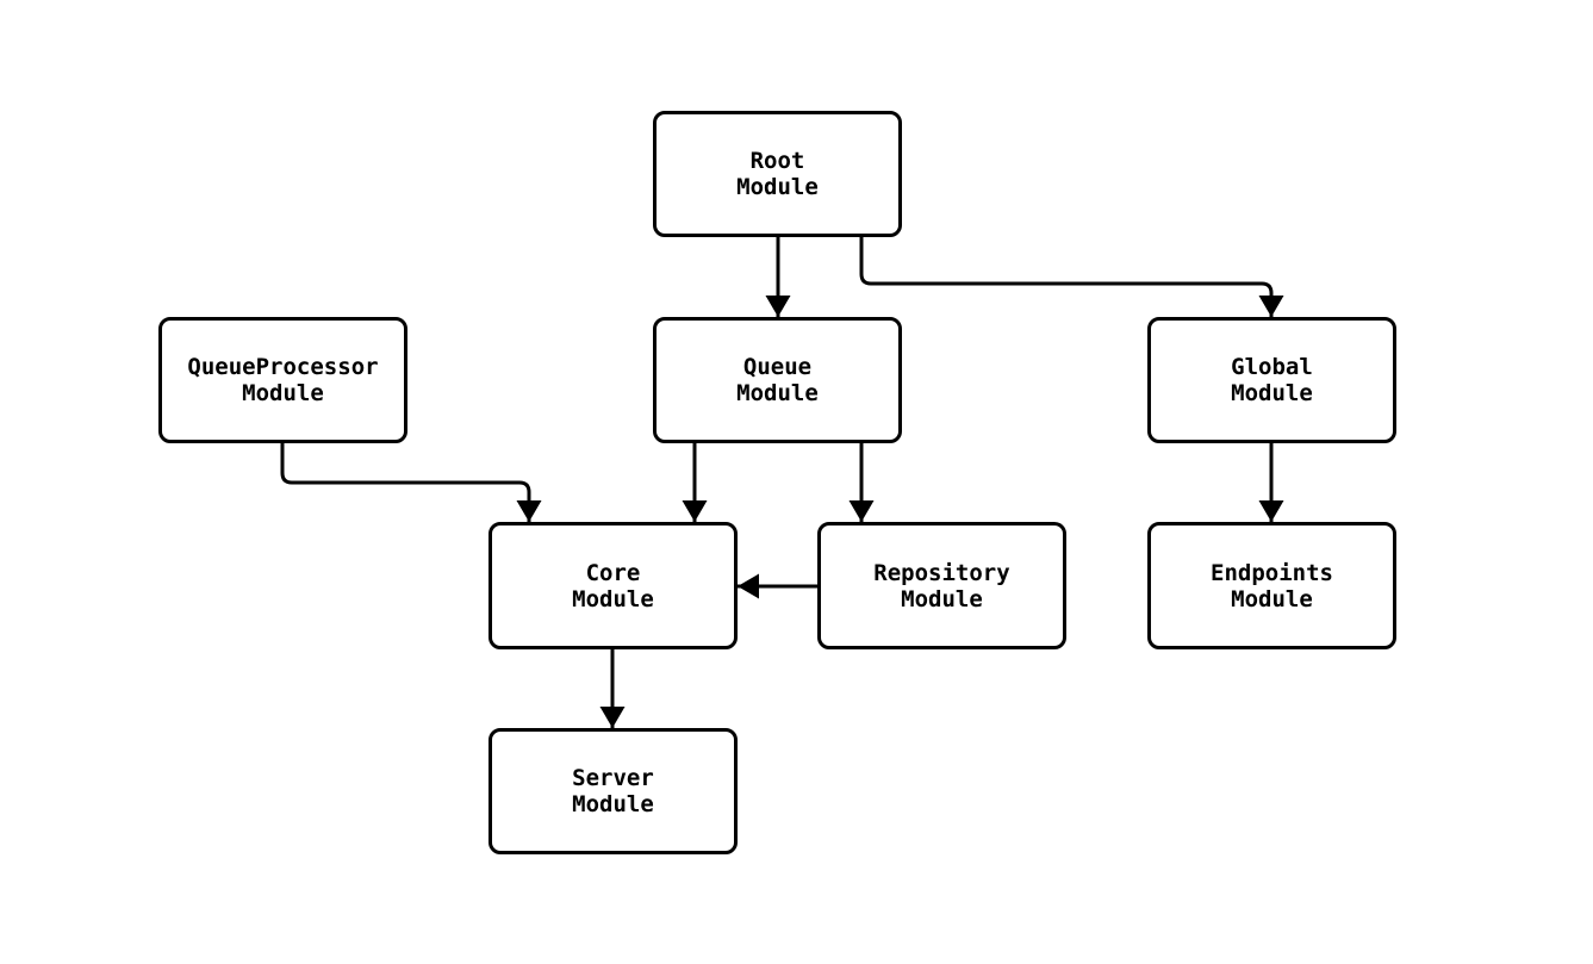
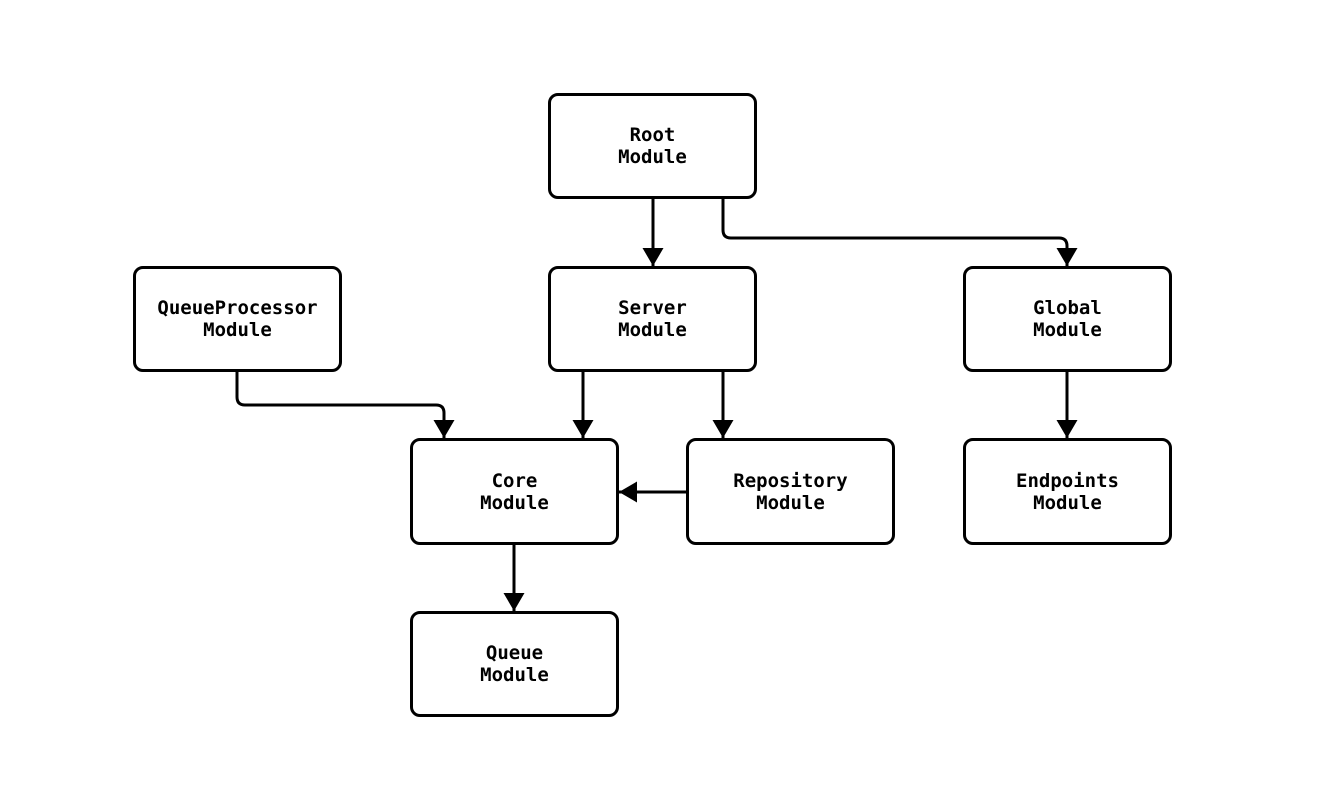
  Root
  Module
  QueueProcessor
  Module
- Queue
+ Server
  Module
  Global
  Module
  Core
  Module
  Repository
  Module
  Endpoints
  Module
- Server
+ Queue
  Module
